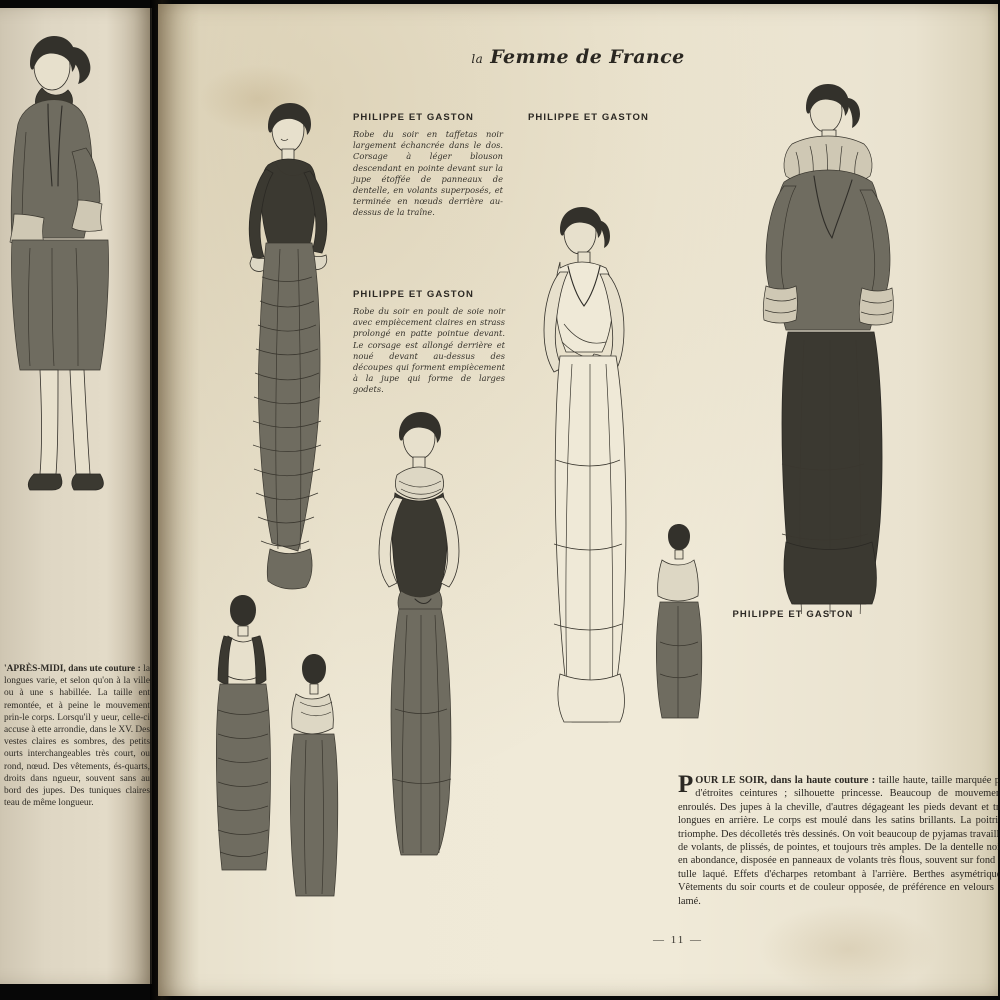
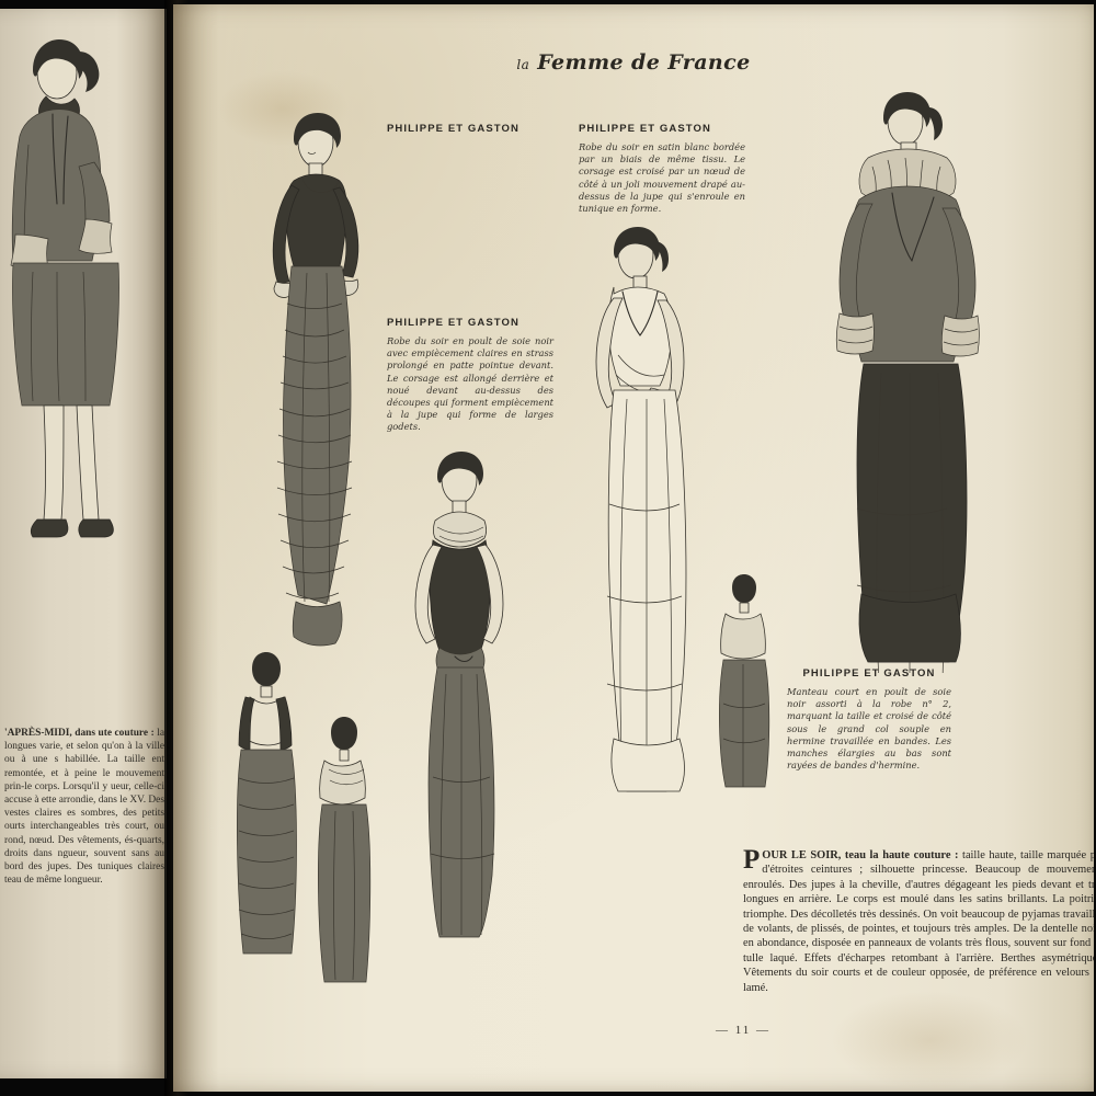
  'APRÈS-MIDI, dans ute couture : la longues varie, et selon qu'on à la ville ou à une s habillée. La taille ent remontée, et à peine le mouvement prin-le corps. Lorsqu'il y ueur, celle-ci accuse à ette arrondie, dans le XV. Des vestes claires es sombres, des petits ourts interchangeables très court, ou rond, nœud. Des vêtements, és-quarts, droits dans ngueur, souvent sans au bord des jupes. Des tuniques claires teau de même longueur.
  la Femme de France
  PHILIPPE ET GASTON
- Robe du soir en taffetas noir largement échancrée dans le dos. Corsage à léger blouson descendant en pointe devant sur la jupe étoffée de panneaux de dentelle, en volants superposés, et terminée en nœuds derrière au-dessus de la traîne.
  PHILIPPE ET GASTON
+ Robe du soir en satin blanc bordée par un biais de même tissu. Le corsage est croisé par un nœud de côté à un joli mouvement drapé au-dessus de la jupe qui s'enroule en tunique en forme.
  PHILIPPE ET GASTON
  Robe du soir en poult de soie noir avec empiècement claires en strass prolongé en patte pointue devant. Le corsage est allongé derrière et noué devant au-dessus des découpes qui forment empiècement à la jupe qui forme de larges godets.
  PHILIPPE ET GASTON
+ Manteau court en poult de soie noir assorti à la robe n° 2, marquant la taille et croisé de côté sous le grand col souple en hermine travaillée en bandes. Les manches élargies au bas sont rayées de bandes d'hermine.
  P
- OUR LE SOIR, dans la haute couture : taille haute, taille marquée p d'étroites ceintures ; silhouette princesse. Beaucoup de mouveme enroulés. Des jupes à la cheville, d'autres dégageant les pieds devant et tr longues en arrière. Le corps est moulé dans les satins brillants. La poitri triomphe. Des décolletés très dessinés. On voit beaucoup de pyjamas travaill de volants, de plissés, de pointes, et toujours très amples. De la dentelle no en abondance, disposée en panneaux de volants très flous, souvent sur fond tulle laqué. Effets d'écharpes retombant à l'arrière. Berthes asymétriqu Vêtements du soir courts et de couleur opposée, de préférence en velours lamé.
+ OUR LE SOIR, teau la haute couture : taille haute, taille marquée p d'étroites ceintures ; silhouette princesse. Beaucoup de mouveme enroulés. Des jupes à la cheville, d'autres dégageant les pieds devant et tr longues en arrière. Le corps est moulé dans les satins brillants. La poitri triomphe. Des décolletés très dessinés. On voit beaucoup de pyjamas travaill de volants, de plissés, de pointes, et toujours très amples. De la dentelle no en abondance, disposée en panneaux de volants très flous, souvent sur fond tulle laqué. Effets d'écharpes retombant à l'arrière. Berthes asymétriqu Vêtements du soir courts et de couleur opposée, de préférence en velours lamé.
  — 11 —
